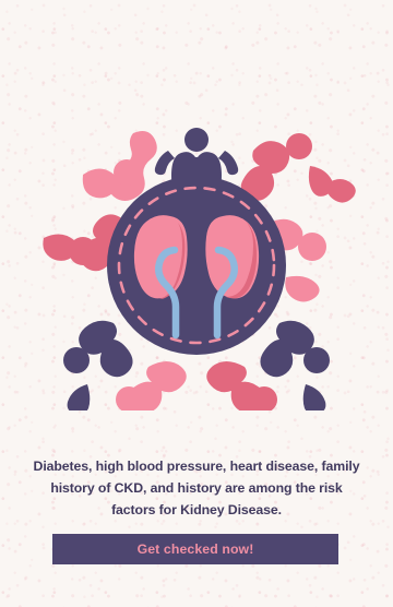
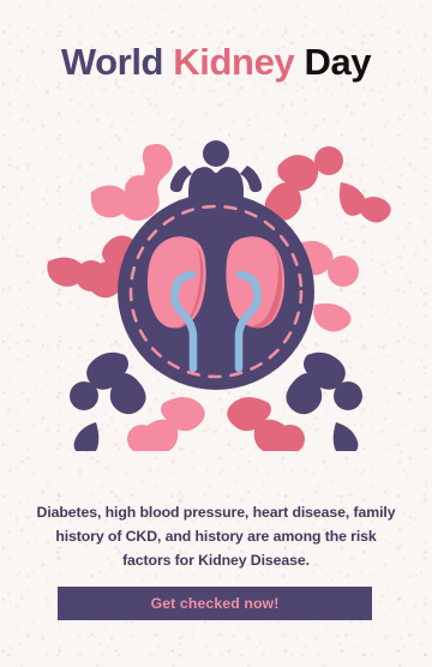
+ World Kidney Day
  Diabetes, high blood pressure, heart disease, family history of CKD, and history are among the risk factors for Kidney Disease.
  Get checked now!
